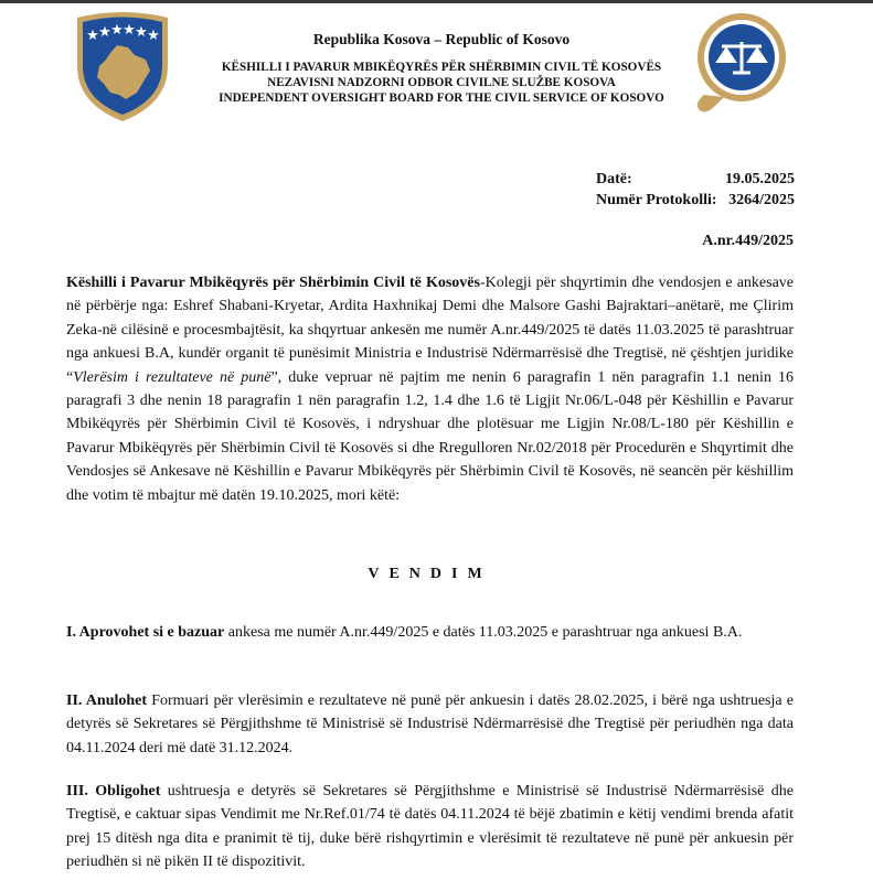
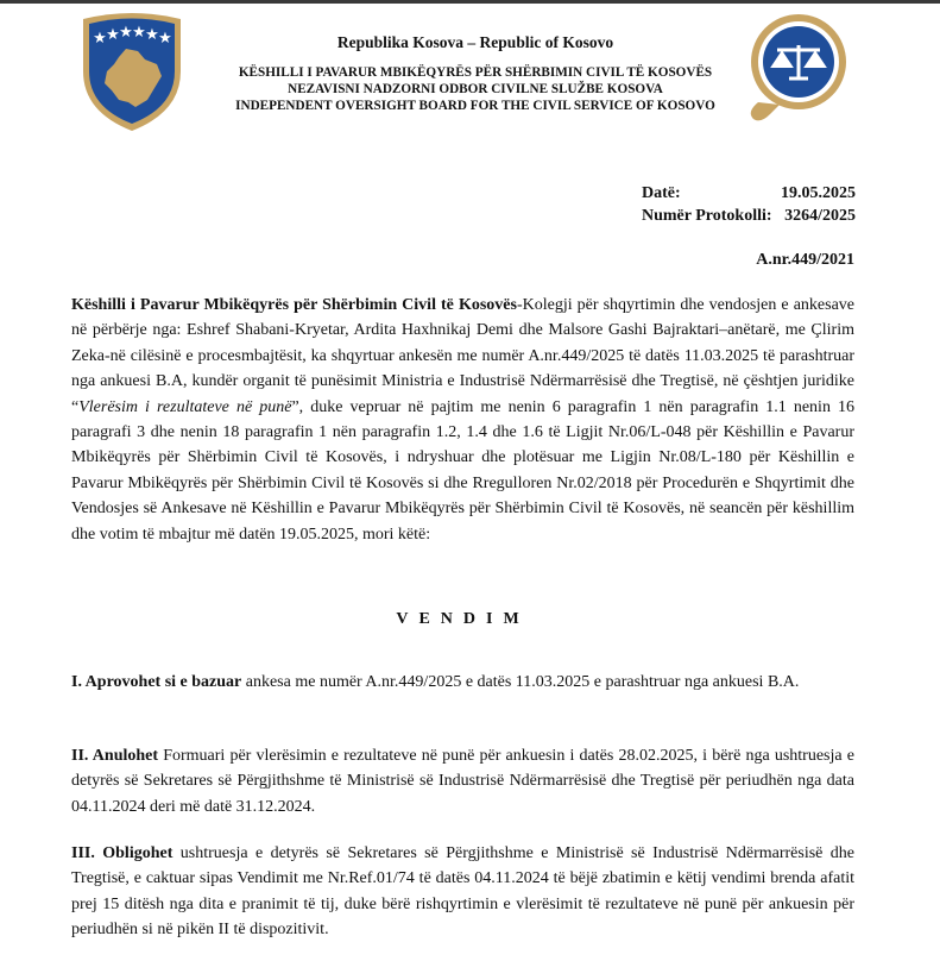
  ★
  ★
  ★
  ★
  ★
  ★
  Republika Kosova – Republic of Kosovo
  KËSHILLI I PAVARUR MBIKËQYRËS PËR SHËRBIMIN CIVIL TË KOSOVËS
  NEZAVISNI NADZORNI ODBOR CIVILNE SLUŽBE KOSOVA
  INDEPENDENT OVERSIGHT BOARD FOR THE CIVIL SERVICE OF KOSOVO
  Datë:
  19.05.2025
  Numër Protokolli:
  3264/2025
- A.nr.449/2025
+ A.nr.449/2021
- Këshilli i Pavarur Mbikëqyrës për Shërbimin Civil të Kosovës-Kolegji për shqyrtimin dhe vendosjen e ankesave në përbërje nga: Eshref Shabani-Kryetar, Ardita Haxhnikaj Demi dhe Malsore Gashi Bajraktari–anëtarë, me Çlirim Zeka-në cilësinë e procesmbajtësit, ka shqyrtuar ankesën me numër A.nr.449/2025 të datës 11.03.2025 të parashtruar nga ankuesi B.A, kundër organit të punësimit Ministria e Industrisë Ndërmarrësisë dhe Tregtisë, në çështjen juridike “Vlerësim i rezultateve në punë”, duke vepruar në pajtim me nenin 6 paragrafin 1 nën paragrafin 1.1 nenin 16 paragrafi 3 dhe nenin 18 paragrafin 1 nën paragrafin 1.2, 1.4 dhe 1.6 të Ligjit Nr.06/L-048 për Këshillin e Pavarur Mbikëqyrës për Shërbimin Civil të Kosovës, i ndryshuar dhe plotësuar me Ligjin Nr.08/L-180 për Këshillin e Pavarur Mbikëqyrës për Shërbimin Civil të Kosovës si dhe Rregulloren Nr.02/2018 për Procedurën e Shqyrtimit dhe Vendosjes së Ankesave në Këshillin e Pavarur Mbikëqyrës për Shërbimin Civil të Kosovës, në seancën për këshillim dhe votim të mbajtur më datën 19.10.2025, mori këtë:
+ Këshilli i Pavarur Mbikëqyrës për Shërbimin Civil të Kosovës-Kolegji për shqyrtimin dhe vendosjen e ankesave në përbërje nga: Eshref Shabani-Kryetar, Ardita Haxhnikaj Demi dhe Malsore Gashi Bajraktari–anëtarë, me Çlirim Zeka-në cilësinë e procesmbajtësit, ka shqyrtuar ankesën me numër A.nr.449/2025 të datës 11.03.2025 të parashtruar nga ankuesi B.A, kundër organit të punësimit Ministria e Industrisë Ndërmarrësisë dhe Tregtisë, në çështjen juridike “Vlerësim i rezultateve në punë”, duke vepruar në pajtim me nenin 6 paragrafin 1 nën paragrafin 1.1 nenin 16 paragrafi 3 dhe nenin 18 paragrafin 1 nën paragrafin 1.2, 1.4 dhe 1.6 të Ligjit Nr.06/L-048 për Këshillin e Pavarur Mbikëqyrës për Shërbimin Civil të Kosovës, i ndryshuar dhe plotësuar me Ligjin Nr.08/L-180 për Këshillin e Pavarur Mbikëqyrës për Shërbimin Civil të Kosovës si dhe Rregulloren Nr.02/2018 për Procedurën e Shqyrtimit dhe Vendosjes së Ankesave në Këshillin e Pavarur Mbikëqyrës për Shërbimin Civil të Kosovës, në seancën për këshillim dhe votim të mbajtur më datën 19.05.2025, mori këtë:
  VENDIM
  I. Aprovohet si e bazuar ankesa me numër A.nr.449/2025 e datës 11.03.2025 e parashtruar nga ankuesi B.A.
  II. Anulohet Formuari për vlerësimin e rezultateve në punë për ankuesin i datës 28.02.2025, i bërë nga ushtruesja e detyrës së Sekretares së Përgjithshme të Ministrisë së Industrisë Ndërmarrësisë dhe Tregtisë për periudhën nga data 04.11.2024 deri më datë 31.12.2024.
  III. Obligohet ushtruesja e detyrës së Sekretares së Përgjithshme e Ministrisë së Industrisë Ndërmarrësisë dhe Tregtisë, e caktuar sipas Vendimit me Nr.Ref.01/74 të datës 04.11.2024 të bëjë zbatimin e këtij vendimi brenda afatit prej 15 ditësh nga dita e pranimit të tij, duke bërë rishqyrtimin e vlerësimit të rezultateve në punë për ankuesin për periudhën si në pikën II të dispozitivit.
